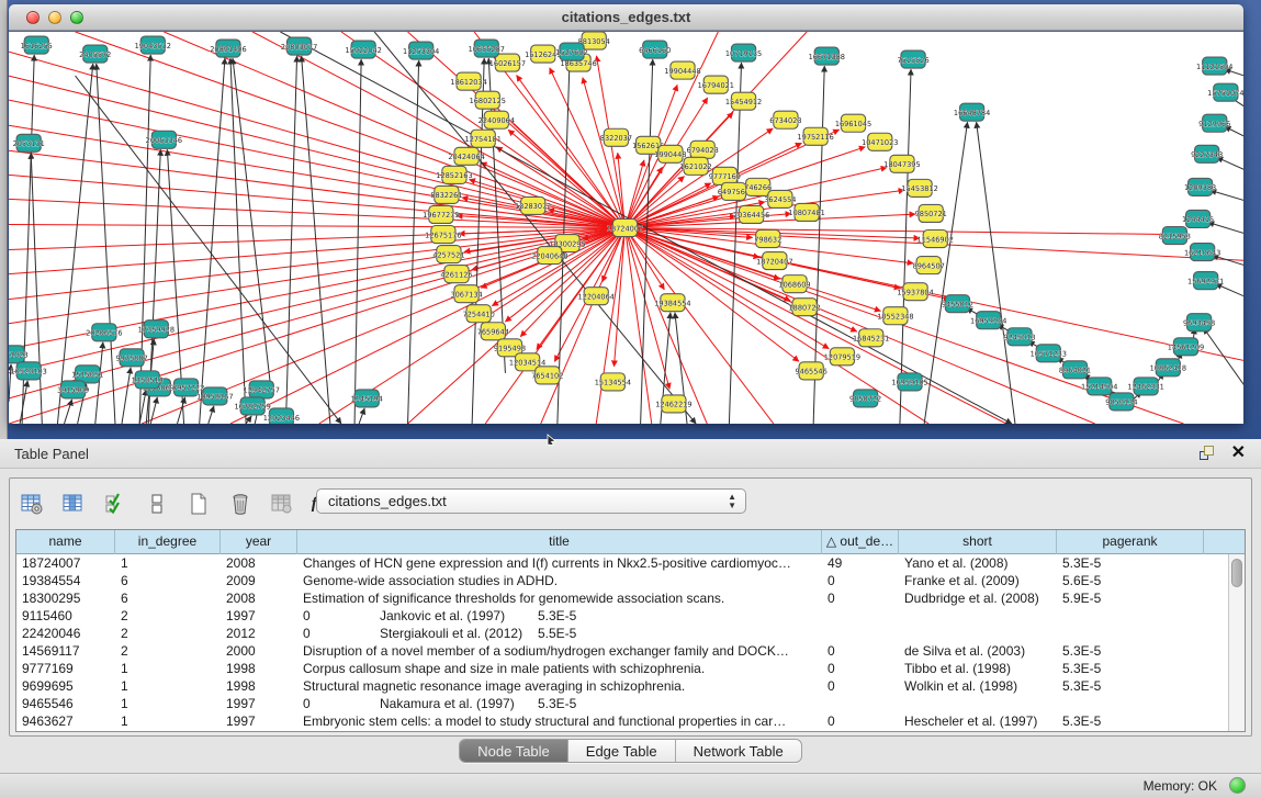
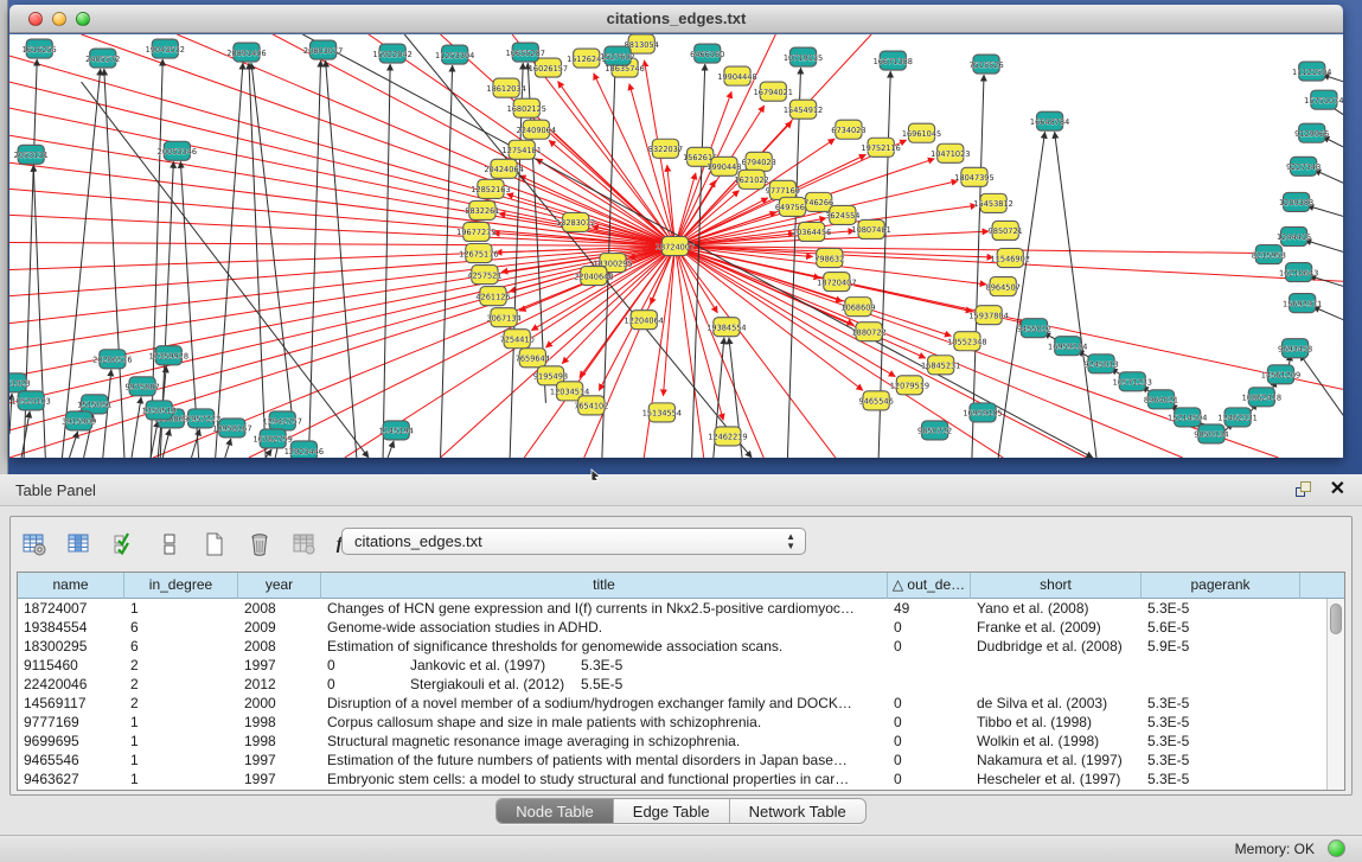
  citations_edges.txt
  18724007
  8322037
  156261
  1990448
  6794023
  1621022
  9777169
  649756
  746266
  3624554
  20364456
  798632
  18720407
  1880722
  18300295
  13283072
  22040648
  12204064
  19384554
  15134554
  12462219
  18612034
  16802125
  22409064
  12754181
  20424064
  12852163
  8832261
  19677275
  12675176
  4257521
  4261126
  3067134
  7254410
  7659644
  9195498
  12034514
  7654102
  16026157
  18635746
  8813054
  19904448
  16794021
  15454912
  6734023
  19752116
  16961045
  10471023
  18047395
  15453812
  11546902
  8964507
  10552348
  16845231
  12079519
  9465546
  1616255
  19043532
  20891406
  20803077
  15922042
  11253304
  10655287
  1527602
  6466160
  7515526
  20053346
  2053131
  16648784
  1515051
  3915909
  12942757
  1145194
  20206576
  9975887
  1350513
  17957222
  10958167
  12923446
  10520103
  11121504
  9129966
  9227343
  1209383
  1244415
  8215953
  9455012
  16959104
  9245013
  10571233
  15214504
  9850134
  12462331
  14561209
  9693458
  9850722
  16959105
  Table Panel
  ✕
  citations_edges.txt
  ▲
  ▼
  name
  in_degree
  year
  title
  △ out_de…
  short
  pagerank
  18724007
  1
  2008
  Changes of HCN gene expression and I(f) currents in Nkx2.5-positive cardiomyoc…
  49
  Yano et al. (2008)
  5.3E-5
  19384554
  6
  2009
  Genome-wide association studies in ADHD.
  0
  Franke et al. (2009)
  5.6E-5
  18300295
  6
  2008
  Estimation of significance thresholds for genomewide association scans.
  0
  Dudbridge et al. (2008)
  5.9E-5
  9115460
  2
  1997
  0
  Jankovic et al. (1997)
  5.3E-5
  22420046
  2
  2012
  0
  Stergiakouli et al. (2012)
  5.5E-5
  14569117
  2
  2000
  Disruption of a novel member of a sodium/hydrogen exchanger family and DOCK…
  0
  de Silva et al. (2003)
  5.3E-5
  9777169
  1
  1998
  Corpus callosum shape and size in male patients with schizophrenia.
  0
  Tibbo et al. (1998)
  5.3E-5
  9699695
  1
  1998
  Structural magnetic resonance image averaging in schizophrenia.
  0
  Wolkin et al. (1998)
  5.3E-5
  9465546
  1
  1997
+ Estimation of the future numbers of patients with mental disorders in Japan base…
  0
  Nakamura et al. (1997)
  5.3E-5
  9463627
  1
  1997
  Embryonic stem cells: a model to study structural and functional properties in car…
  0
  Hescheler et al. (1997)
  5.3E-5
  Node Table
  Edge Table
  Network Table
  Memory: OK
